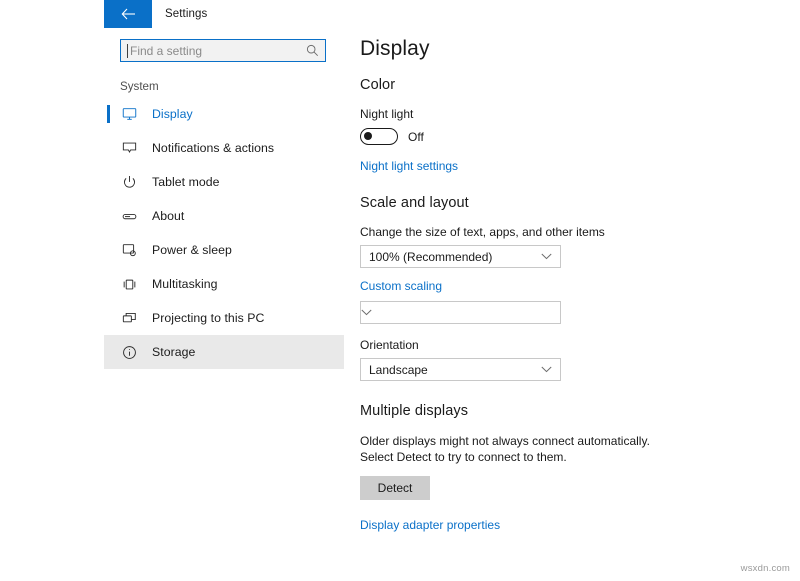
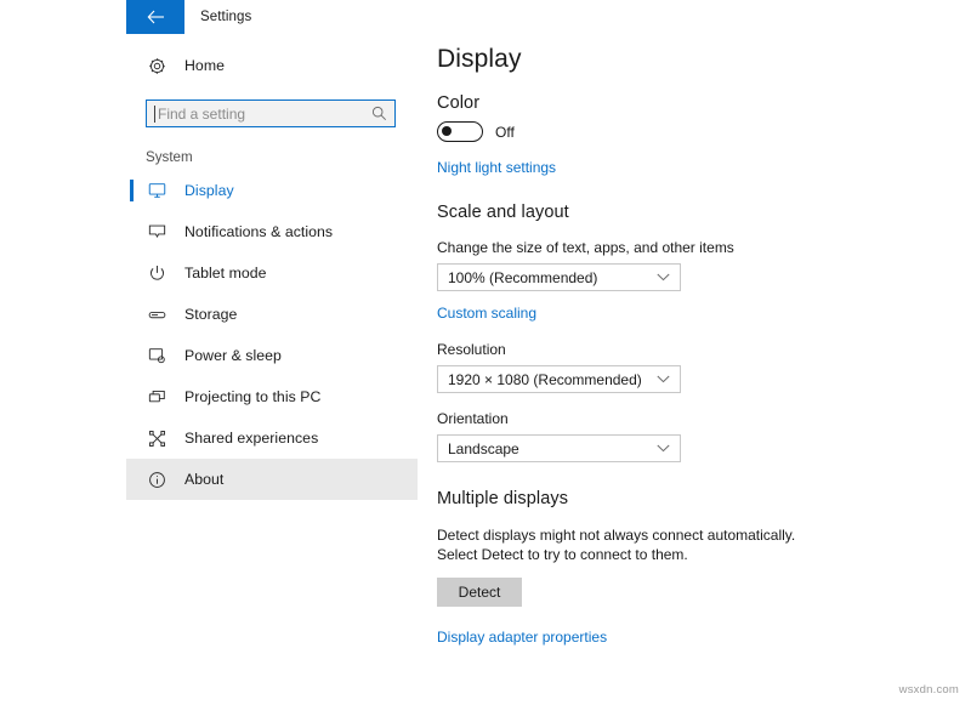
  Settings
+ Home
  Find a setting
  System
  Display
  Notifications & actions
  Tablet mode
- About
+ Storage
  Power & sleep
- Multitasking
  Projecting to this PC
+ Shared experiences
- Storage
+ About
  Display
  Color
- Night light
  Off
  Night light settings
  Scale and layout
  Change the size of text, apps, and other items
  100% (Recommended)
  Custom scaling
+ Resolution
+ 1920 × 1080 (Recommended)
  Orientation
  Landscape
  Multiple displays
- Older displays might not always connect automatically. Select Detect to try to connect to them.
+ Detect displays might not always connect automatically. Select Detect to try to connect to them.
  Detect
  Display adapter properties
  wsxdn.com
